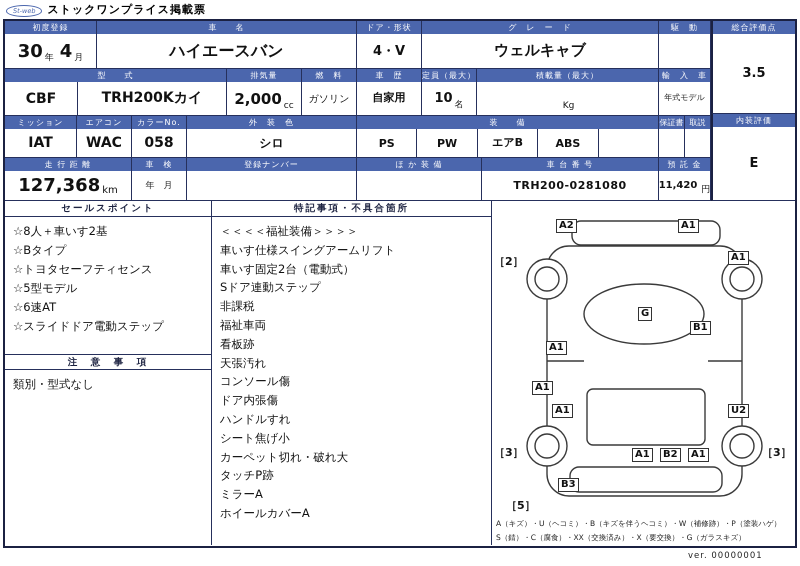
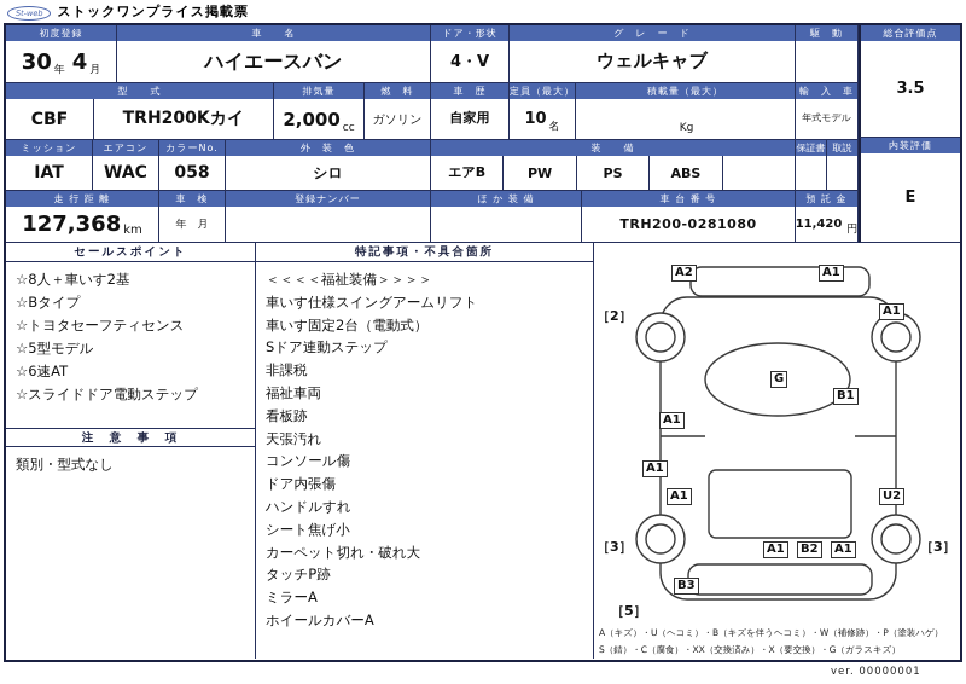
  St-web
  ストックワンプライス掲載票
  初度登録
  30
  年
  4
  月
  車 名
  ハイエースバン
  ドア・形状
  4・V
  グ レ ー ド
  ウェルキャブ
  駆 動
  総合評価点
  3.5
  型 式
  CBF
  TRH200Kカイ
  排気量
  2,000
  cc
  燃 料
  ガソリン
  車 歴
  自家用
  定員（最大）
  10
  名
  積載量（最大）
  Kg
  輸 入 車
  年式モデル
  ミッション
  IAT
  エアコン
  WAC
  カラーNo.
  058
  外 装 色
  シロ
  装 備
- PS
+ エアB
  PW
- エアB
+ PS
  ABS
  保証書
  取説
  内装評価
  E
  走 行 距 離
  127,368
  km
  車 検
  年 月
  登録ナンバー
  ほ か 装 備
  車 台 番 号
  TRH200-0281080
  預 託 金
  11,420
  円
  セールスポイント
  ☆8人＋車いす2基
  ☆Bタイプ
  ☆トヨタセーフティセンス
  ☆5型モデル
  ☆6速AT
  ☆スライドドア電動ステップ
  注 意 事 項
  類別・型式なし
  特記事項・不具合箇所
  ＜＜＜＜福祉装備＞＞＞＞
  車いす仕様スイングアームリフト
  車いす固定2台（電動式）
  Sドア連動ステップ
  非課税
  福祉車両
  看板跡
  天張汚れ
  コンソール傷
  ドア内張傷
  ハンドルすれ
  シート焦げ小
  カーペット切れ・破れ大
  タッチP跡
  ミラーA
  ホイールカバーA
  A2
  A1
  ［2］
  A1
  G
  B1
  A1
  A1
  A1
  U2
  ［3］
  A1
  B2
  A1
  ［3］
  B3
  ［5］
  A（キズ）・U（ヘコミ）・B（キズを伴うヘコミ）・W（補修跡）・P（塗装ハゲ）
  S（錆）・C（腐食）・XX（交換済み）・X（要交換）・G（ガラスキズ）
  ver. 00000001
